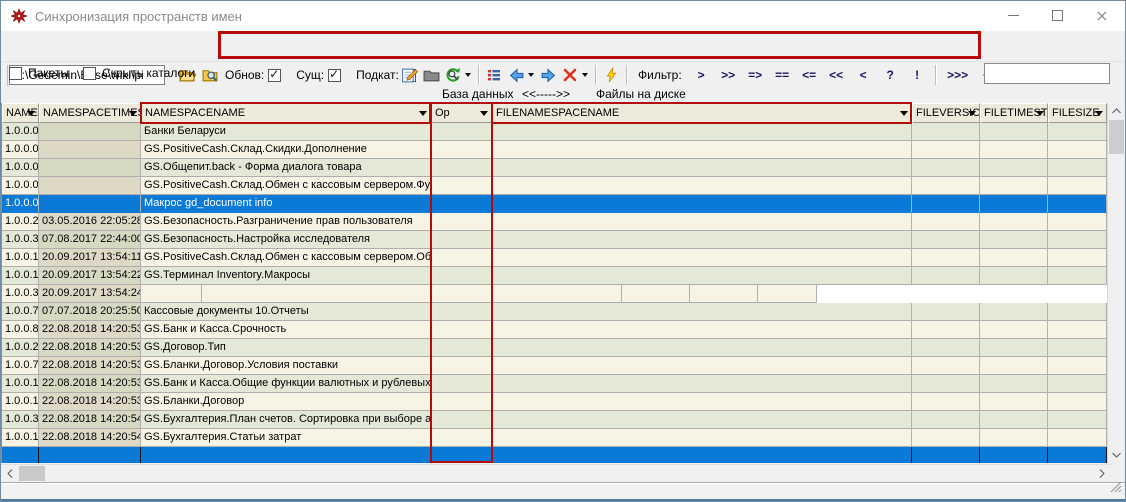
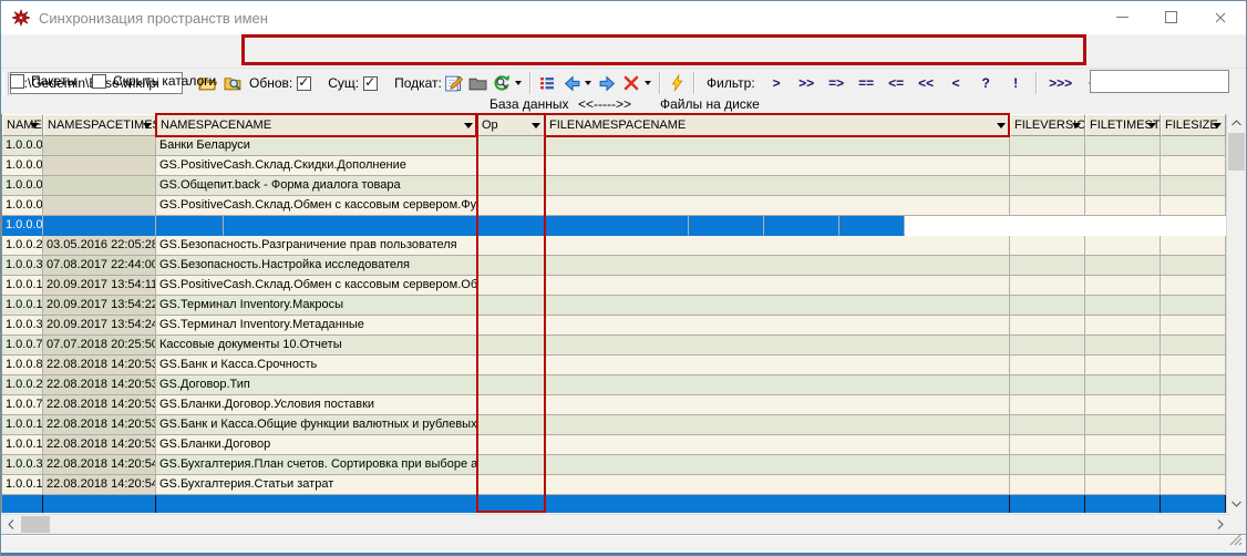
  Синхронизация пространств имен
  :\Gedemin\se\wiki\pi
  Обнов:
  Сущ:
  Подкат:
  Фильтр:
  >
  >>
  =>
  ==
  <=
  <<
  <
  ?
  !
  >>>
  Пакеты
  Скрыть каталоги
  База данных
  <<----->>
  Файлы на диске
  NAME
  NAMESPACETIME
  NAMESPACENAME
  Op
  FILENAMESPACENAME
  FILEVERSIO
  FILETIMEST
  FILESIZE
  1.0.0.0
  Банки Беларуси
  1.0.0.0
  GS.PositiveCash.Склад.Скидки.Дополнение
  1.0.0.0
  GS.Общепит.back - Форма диалога товара
  1.0.0.0
  GS.PositiveCash.Склад.Обмен с кассовым сервером.Фу
  1.0.0.0
- Макрос gd_document info
  1.0.0.2
  03.05.2016 22:05:28
  GS.Безопасность.Разграничение прав пользователя
  1.0.0.3
  07.08.2017 22:44:00
  GS.Безопасность.Настройка исследователя
  1.0.0.1
  20.09.2017 13:54:11
  GS.PositiveCash.Склад.Обмен с кассовым сервером.Об
  1.0.0.1
  20.09.2017 13:54:22
  GS.Терминал Inventory.Макросы
  1.0.0.3
  20.09.2017 13:54:24
+ GS.Терминал Inventory.Метаданные
  1.0.0.7
  07.07.2018 20:25:50
  Кассовые документы 10.Отчеты
  1.0.0.8
  22.08.2018 14:20:53
  GS.Банк и Касса.Срочность
  1.0.0.2
  22.08.2018 14:20:53
  GS.Договор.Тип
  1.0.0.7
  22.08.2018 14:20:53
  GS.Бланки.Договор.Условия поставки
  1.0.0.1
  22.08.2018 14:20:53
  GS.Банк и Касса.Общие функции валютных и рублевых
  1.0.0.1
  22.08.2018 14:20:53
  GS.Бланки.Договор
  1.0.0.3
  22.08.2018 14:20:54
  GS.Бухгалтерия.План счетов. Сортировка при выборе а
  1.0.0.1
  22.08.2018 14:20:54
  GS.Бухгалтерия.Статьи затрат
